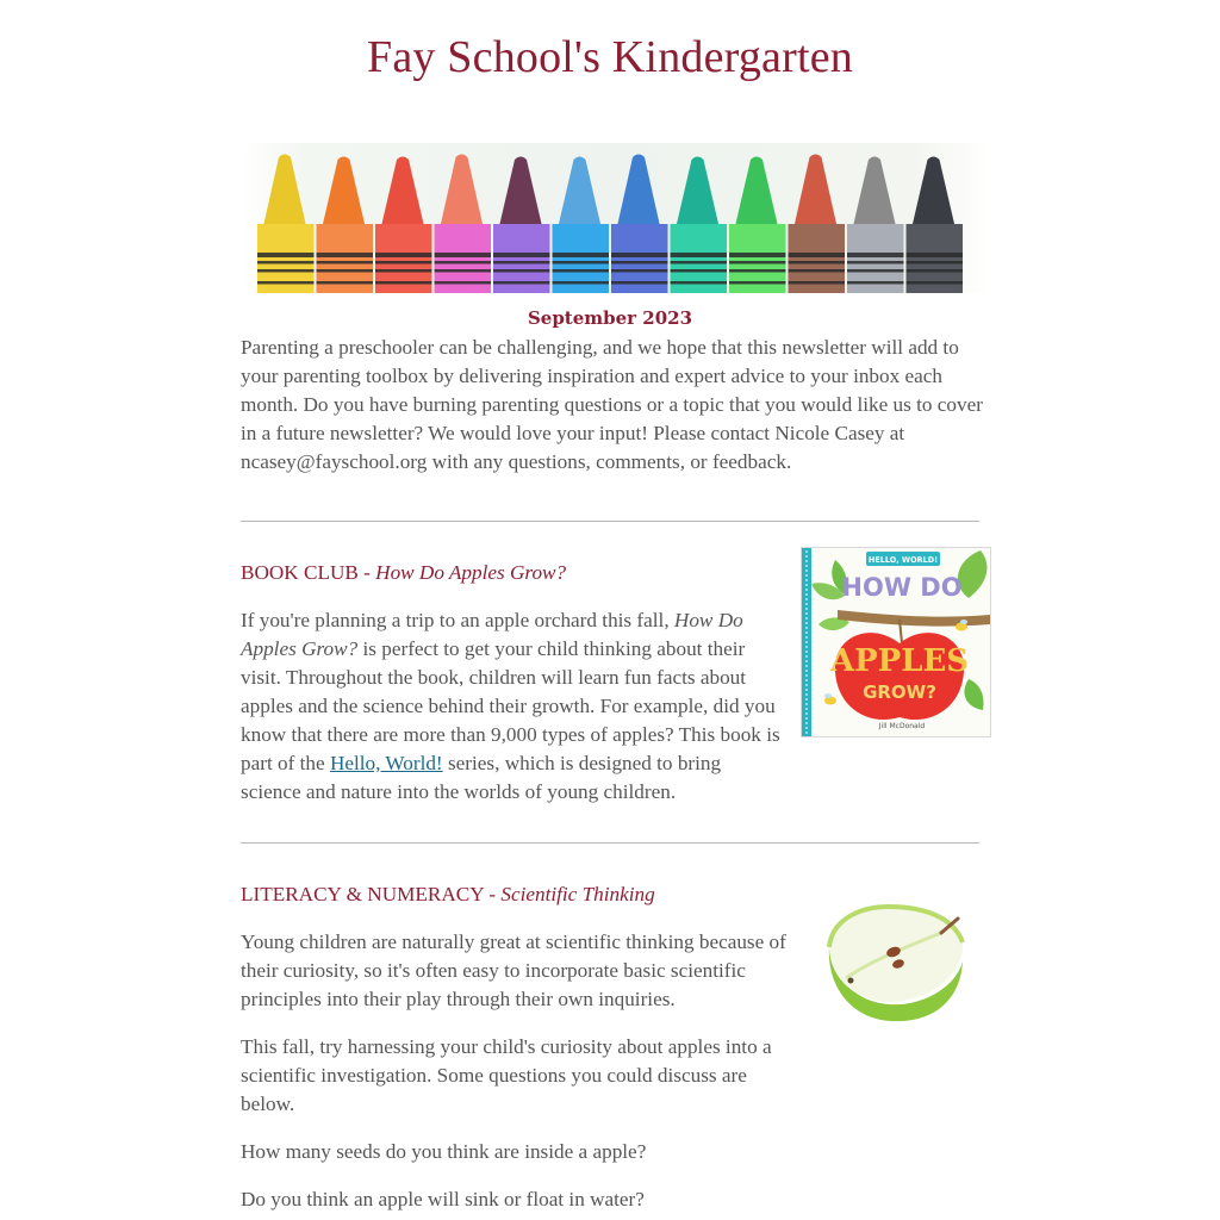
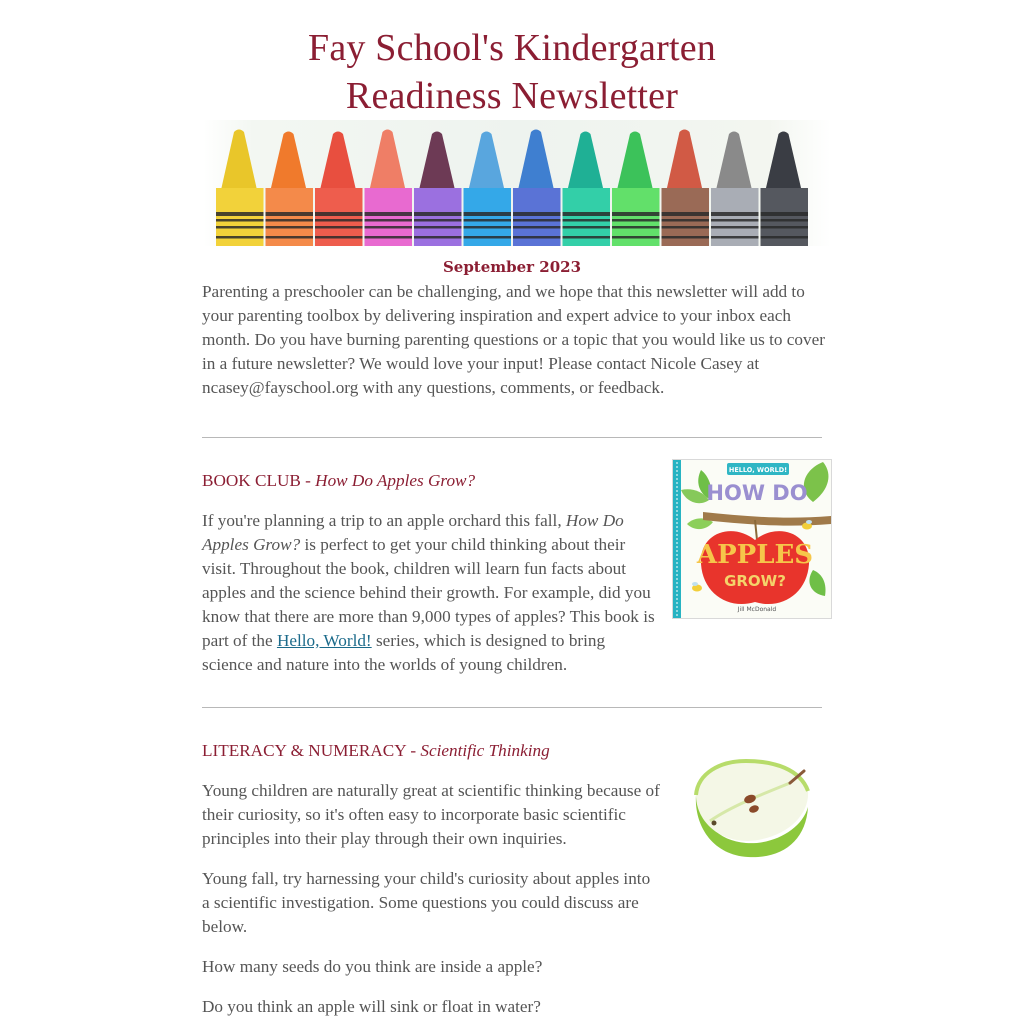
  Fay School's Kindergarten
+ Readiness Newsletter
  September 2023
  Parenting a preschooler can be challenging, and we hope that this newsletter will add to your parenting toolbox by delivering inspiration and expert advice to your inbox each month. Do you have burning parenting questions or a topic that you would like us to cover in a future newsletter? We would love your input! Please contact Nicole Casey at ncasey@fayschool.org with any questions, comments, or feedback.
  BOOK CLUB - How Do Apples Grow?
  If you're planning a trip to an apple orchard this fall, How Do Apples Grow? is perfect to get your child thinking about their visit. Throughout the book, children will learn fun facts about apples and the science behind their growth. For example, did you know that there are more than 9,000 types of apples? This book is part of the Hello, World! series, which is designed to bring science and nature into the worlds of young children.
  HELLO, WORLD!
  HOW DO
  APPLES
  GROW?
  LITERACY & NUMERACY - Scientific Thinking
  Young children are naturally great at scientific thinking because of their curiosity, so it's often easy to incorporate basic scientific principles into their play through their own inquiries.
- This fall, try harnessing your child's curiosity about apples into a scientific investigation. Some questions you could discuss are below.
+ Young fall, try harnessing your child's curiosity about apples into a scientific investigation. Some questions you could discuss are below.
  How many seeds do you think are inside a apple?
  Do you think an apple will sink or float in water?
